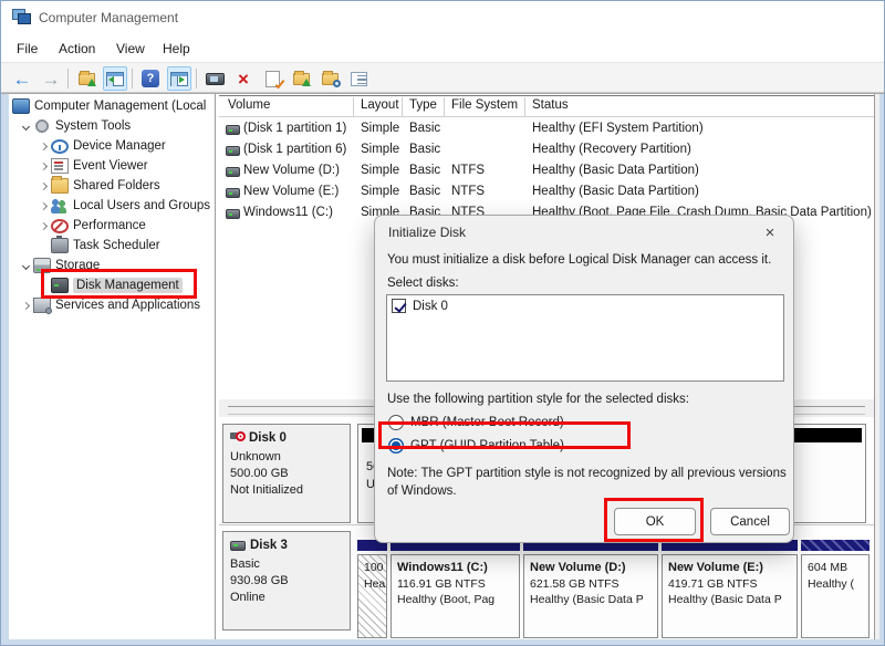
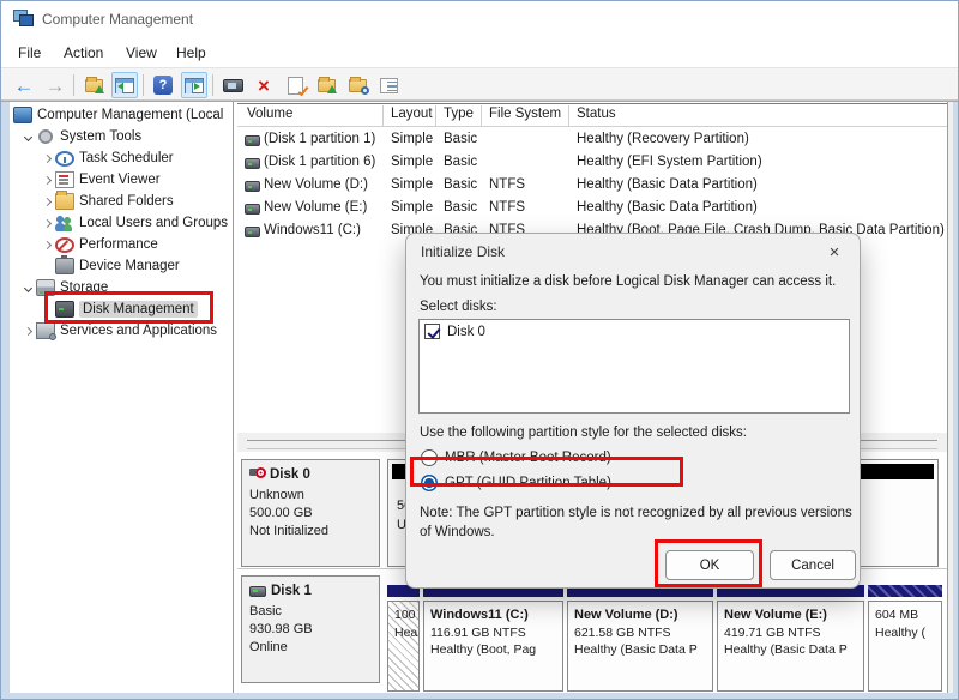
  Computer Management
  File
  Action
  View
  Help
  ←
  →
  ?
  ×
  Computer Management (Local
  System Tools
- Device Manager
+ Task Scheduler
  Event Viewer
  Shared Folders
  Local Users and Groups
  Performance
- Task Scheduler
+ Device Manager
  Storage
  Disk Management
  Services and Applications
  Volume
  Layout
  Type
  File System
  Status
  (Disk 1 partition 1)
  Simple
  Basic
- Healthy (EFI System Partition)
+ Healthy (Recovery Partition)
  (Disk 1 partition 6)
  Simple
  Basic
- Healthy (Recovery Partition)
+ Healthy (EFI System Partition)
  New Volume (D:)
  Simple
  Basic
  NTFS
  Healthy (Basic Data Partition)
  New Volume (E:)
  Simple
  Basic
  NTFS
  Healthy (Basic Data Partition)
  Windows11 (C:)
  Simple
  Basic
  NTFS
  Healthy (Boot, Page File, Crash Dump, Basic Data Partition)
  Disk 0
  Unknown
  500.00 GB
  Not Initialized
- Disk 3
+ Disk 1
  Basic
  930.98 GB
  Online
  Windows11 (C:)
  116.91 GB NTFS
  Healthy (Boot, Pag
  New Volume (D:)
  621.58 GB NTFS
  Healthy (Basic Data P
  New Volume (E:)
  419.71 GB NTFS
  Healthy (Basic Data P
  604 MB
  Healthy (
  Initialize Disk
  ×
  You must initialize a disk before Logical Disk Manager can access it.
  Select disks:
  Disk 0
  Use the following partition style for the selected disks:
  MBR (Master Boot Record)
  GPT (GUID Partition Table)
  Note: The GPT partition style is not recognized by all previous versions of Windows.
  OK
  Cancel
